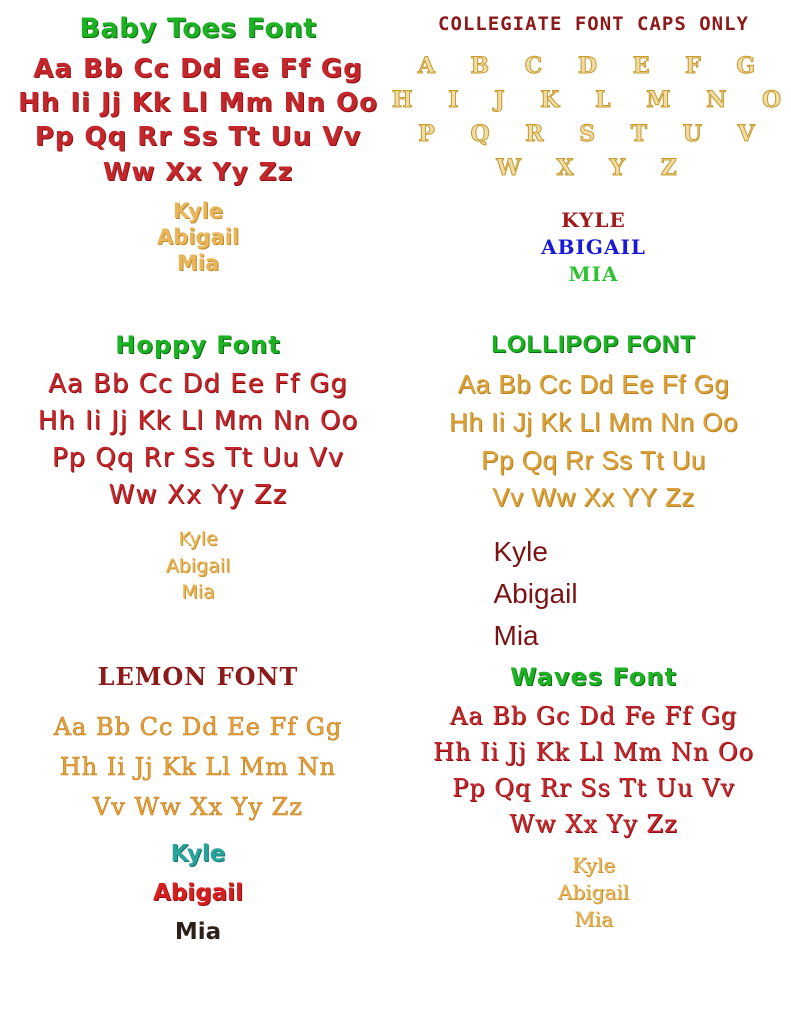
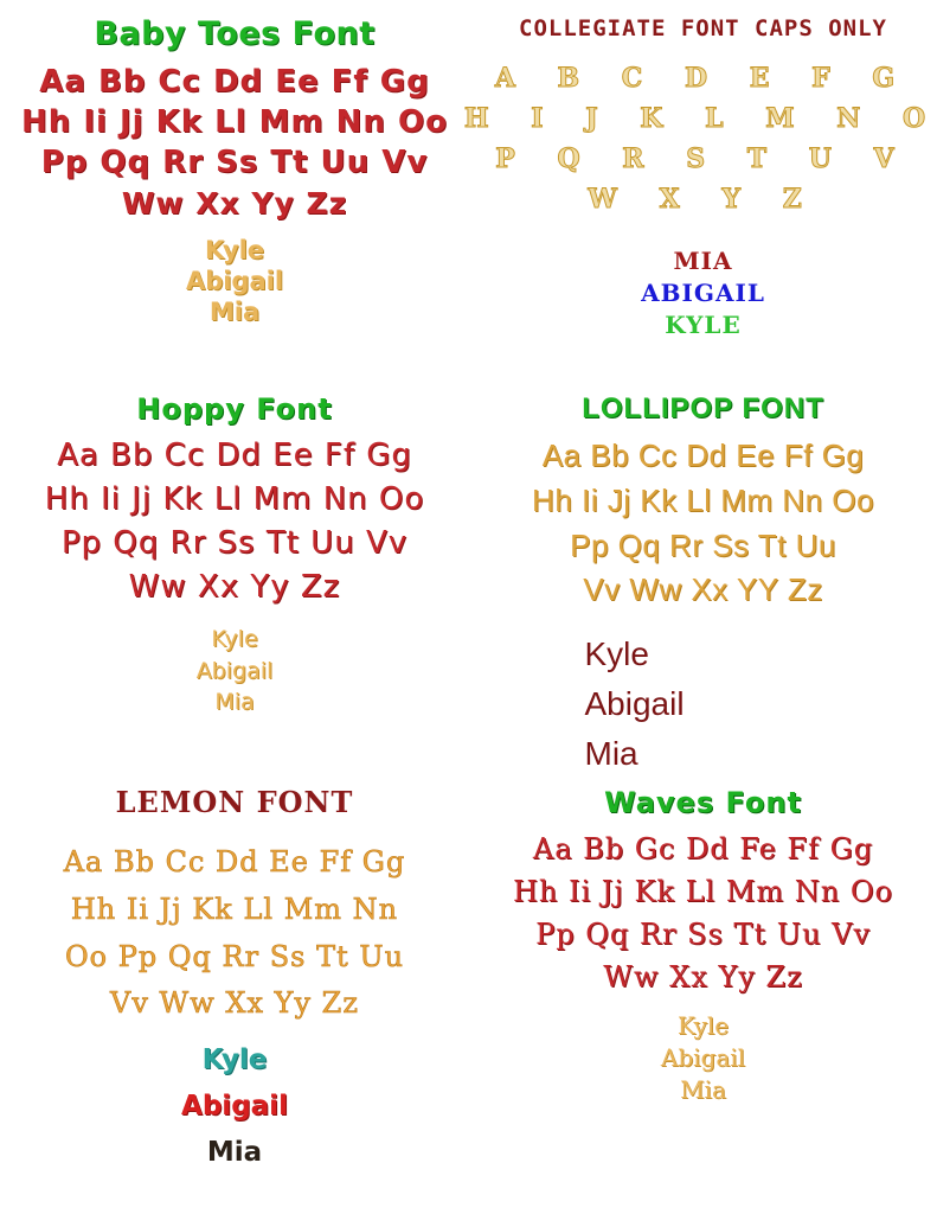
  Baby Toes Font
  Aa Bb Cc Dd Ee Ff Gg
  Hh Ii Jj Kk Ll Mm Nn Oo
  Pp Qq Rr Ss Tt Uu Vv
  Ww Xx Yy Zz
  Kyle
  Abigail
  Mia
  COLLEGIATE FONT CAPS ONLY
  A B C D E F G
  H I J K L M N O
  P Q R S T U V
  W X Y Z
- KYLE
+ MIA
  ABIGAIL
- MIA
+ KYLE
  Hoppy Font
  Aa Bb Cc Dd Ee Ff Gg
  Hh Ii Jj Kk Ll Mm Nn Oo
  Pp Qq Rr Ss Tt Uu Vv
  Ww Xx Yy Zz
  Kyle
  Abigail
  Mia
  LOLLIPOP FONT
  Aa Bb Cc Dd Ee Ff Gg
  Hh Ii Jj Kk Ll Mm Nn Oo
  Pp Qq Rr Ss Tt Uu
  Vv Ww Xx YY Zz
  Kyle
  Abigail
  Mia
  LEMON FONT
  Aa Bb Cc Dd Ee Ff Gg
  Hh Ii Jj Kk Ll Mm Nn
+ Oo Pp Qq Rr Ss Tt Uu
  Vv Ww Xx Yy Zz
  Kyle
  Abigail
  Mia
  Waves Font
  Aa Bb Gc Dd Fe Ff Gg
  Hh Ii Jj Kk Ll Mm Nn Oo
  Pp Qq Rr Ss Tt Uu Vv
  Ww Xx Yy Zz
  Kyle
  Abigail
  Mia
